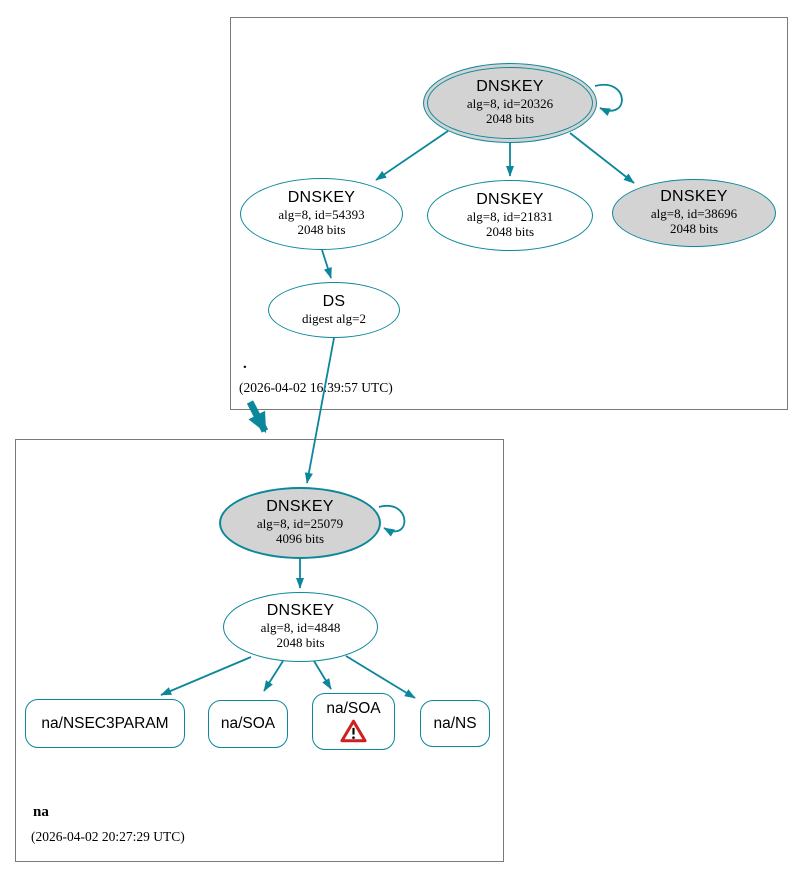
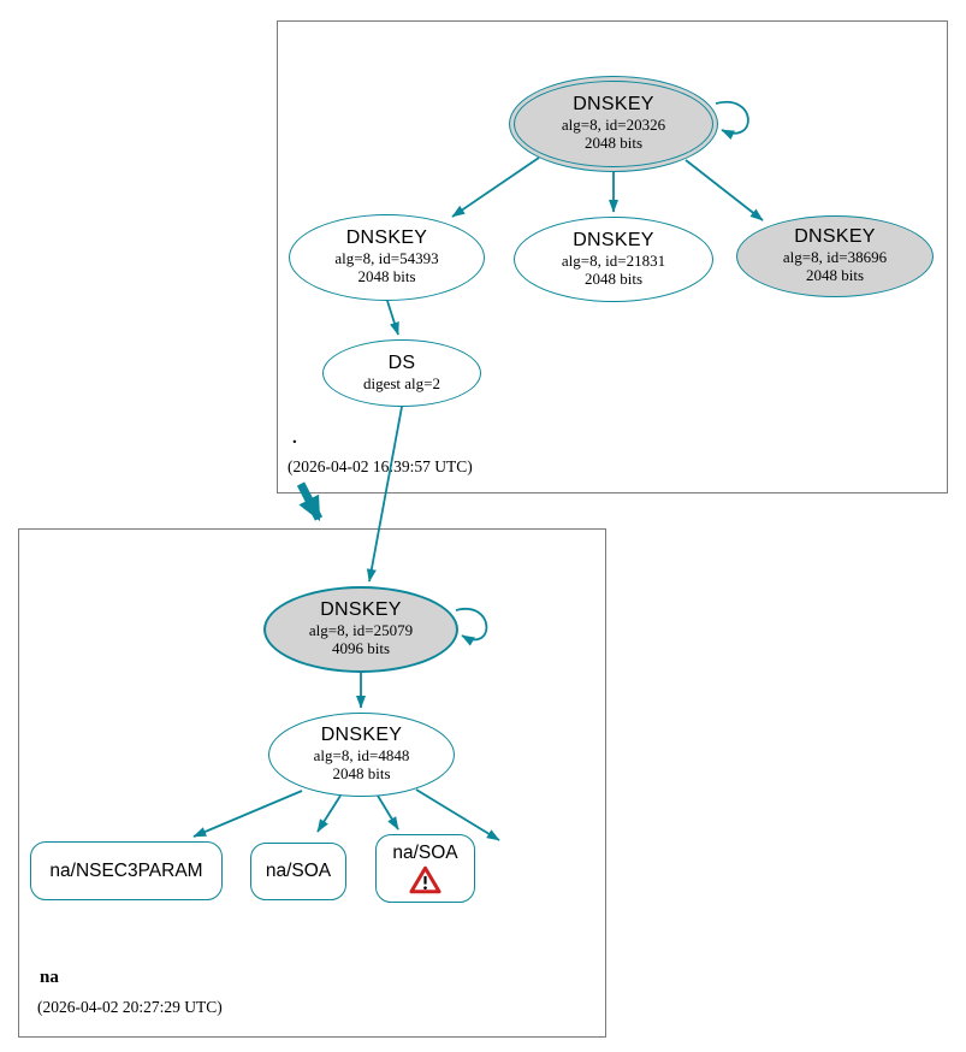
  .
  (2026-04-02 1639:57 UTC)
  na
  (2026-04-02 20:27:29 UTC)
  DNSKEY
  alg=8, id=20326
  2048 bits
  DNSKEY
  alg=8, id=54393
  2048 bits
  DNSKEY
  alg=8, id=21831
  2048 bits
  DNSKEY
  alg=8, id=38696
  2048 bits
  DS
  digest alg=2
  DNSKEY
  alg=8, id=25079
  4096 bits
  DNSKEY
  alg=8, id=4848
  2048 bits
  na/NSEC3PARAM
  na/SOA
  na/SOA
- na/NS
